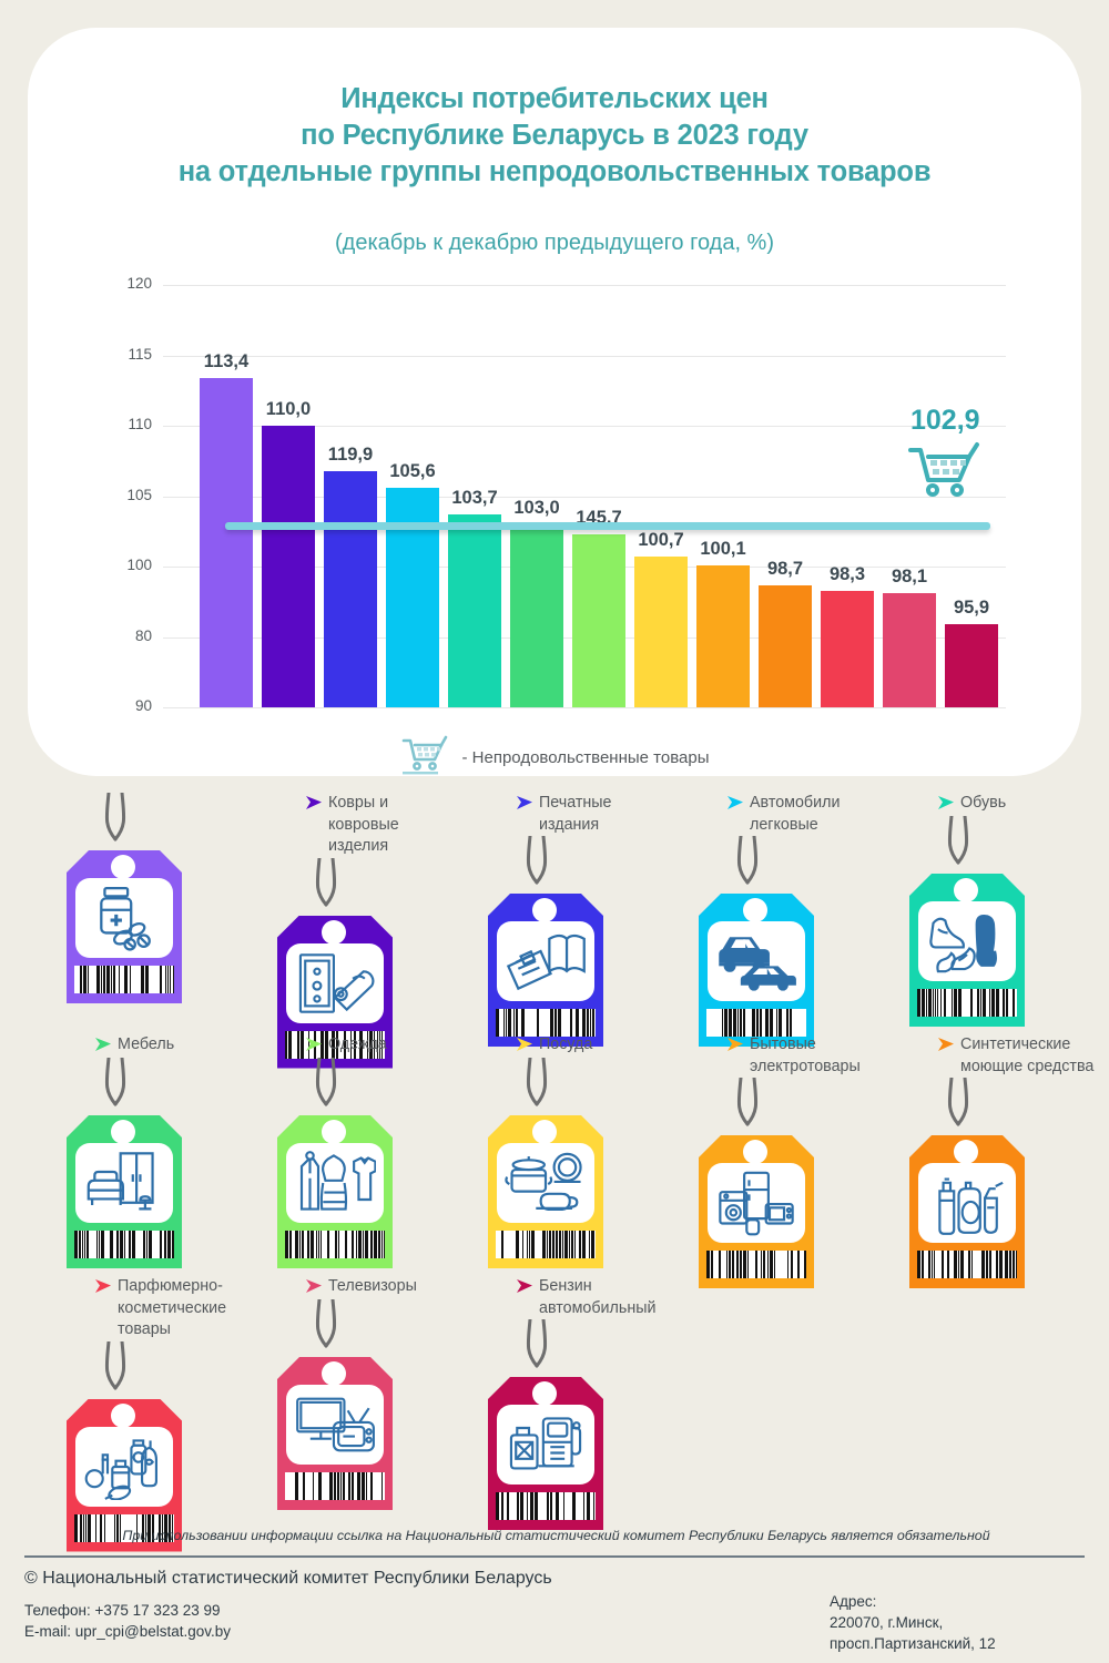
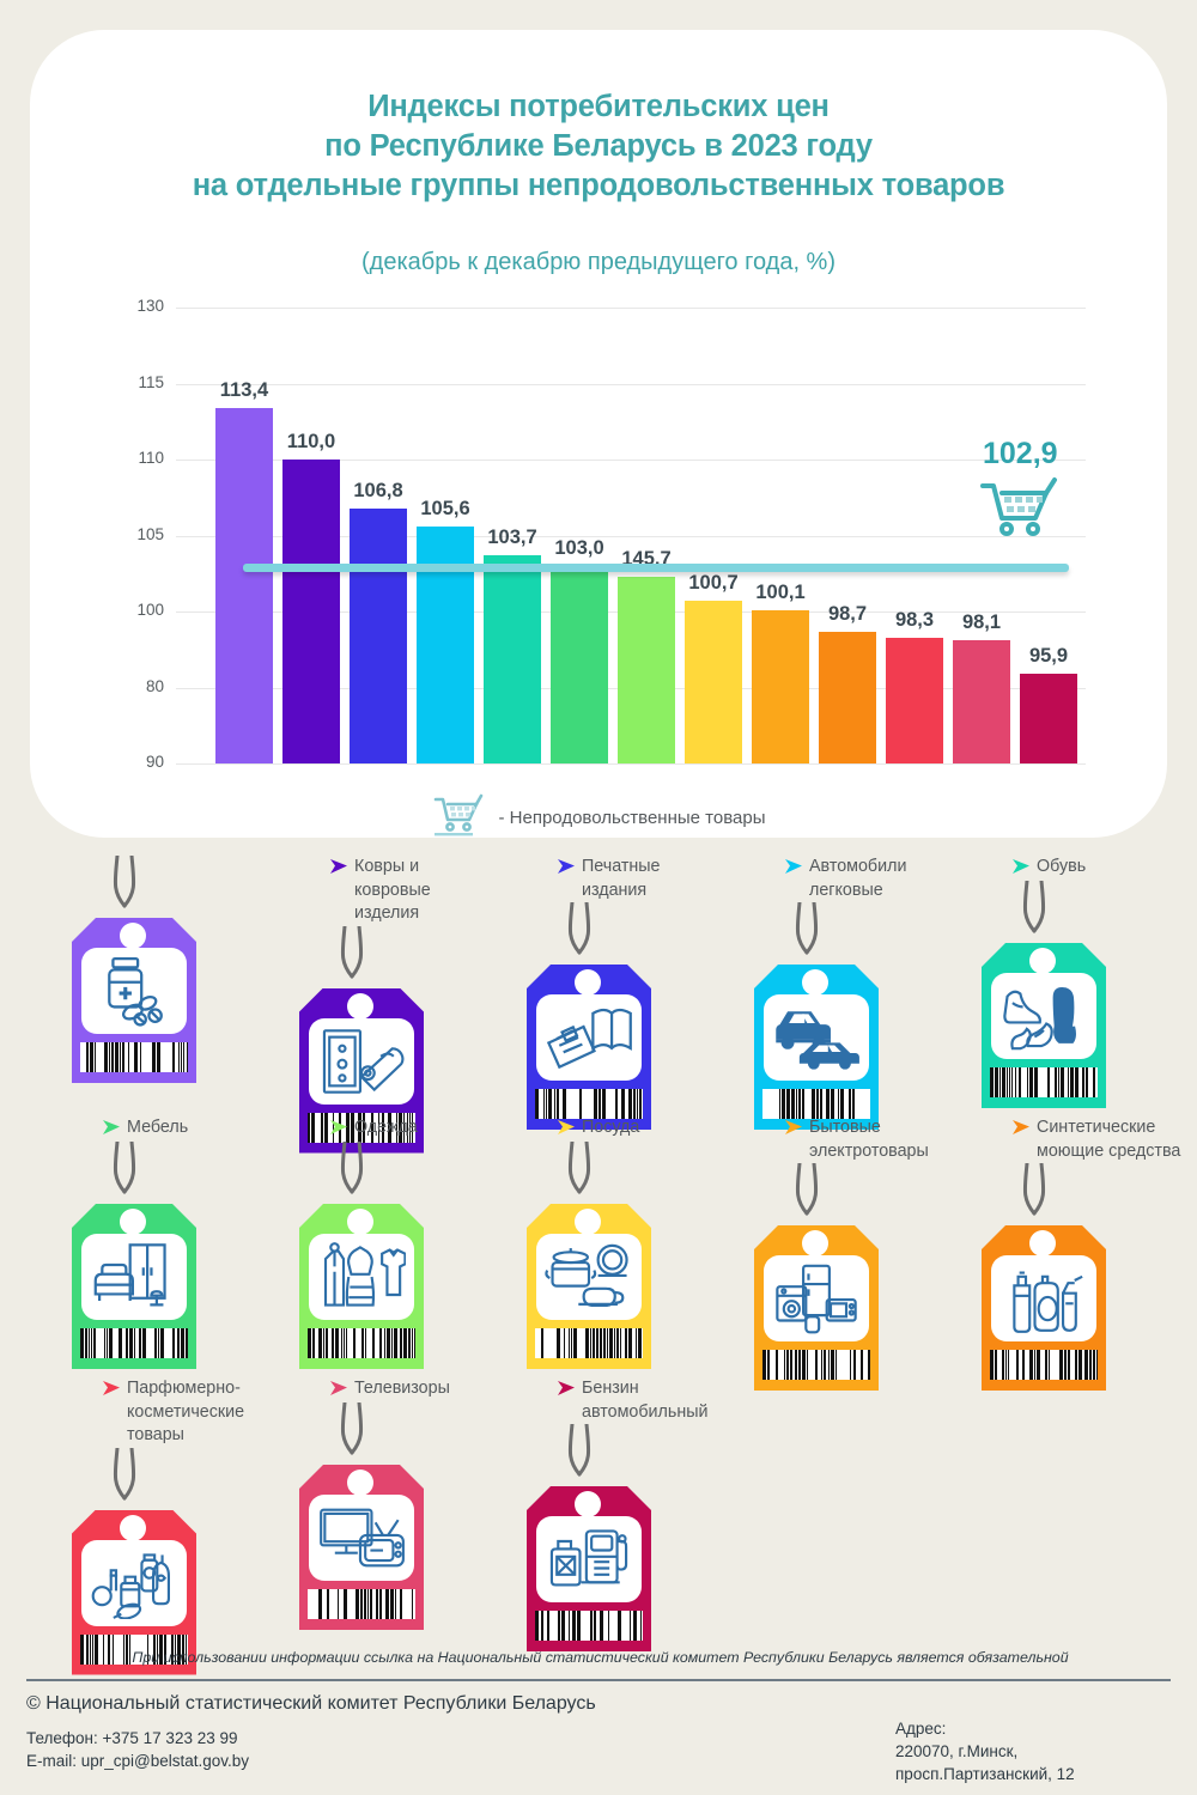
  Индексы потребительских цен
  по Республике Беларусь в 2023 году
  на отдельные группы непродовольственных товаров
  (декабрь к декабрю предыдущего года, %)
- 120
+ 130
  115
  110
  105
  100
  80
  90
  113,4
  110,0
- 119,9
+ 106,8
  105,6
  103,7
  103,0
  145,7
  100,7
  100,1
  98,7
  98,3
  98,1
  95,9
  102,9
  - Непродовольственные товары
  Ковры и
  ковровые
  изделия
  Печатные
  издания
  Автомобили
  легковые
  Обувь
  Мебель
  Одежда
  Посуда
  Бытовые
  электротовары
  Синтетические
  моющие средства
  Парфюмерно-
  косметические
  товары
  Телевизоры
  Бензин
  автомобильный
  При использовании информации ссылка на Национальный статистический комитет Республики Беларусь является обязательной
  © Национальный статистический комитет Республики Беларусь
  Телефон: +375 17 323 23 99
  E-mail: upr_cpi@belstat.gov.by
  Адрес:
  220070, г.Минск,
  просп.Партизанский, 12
